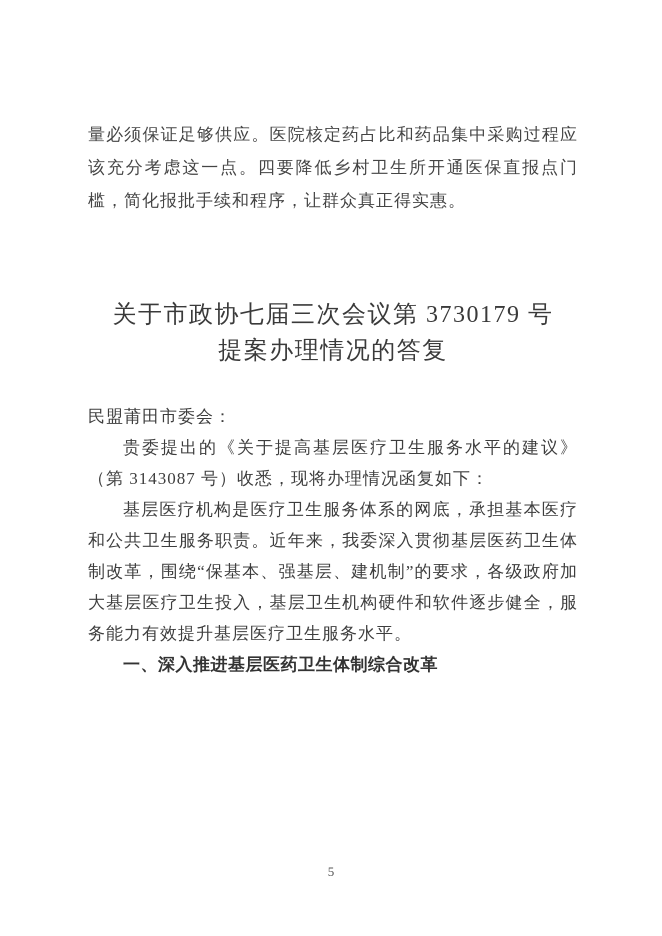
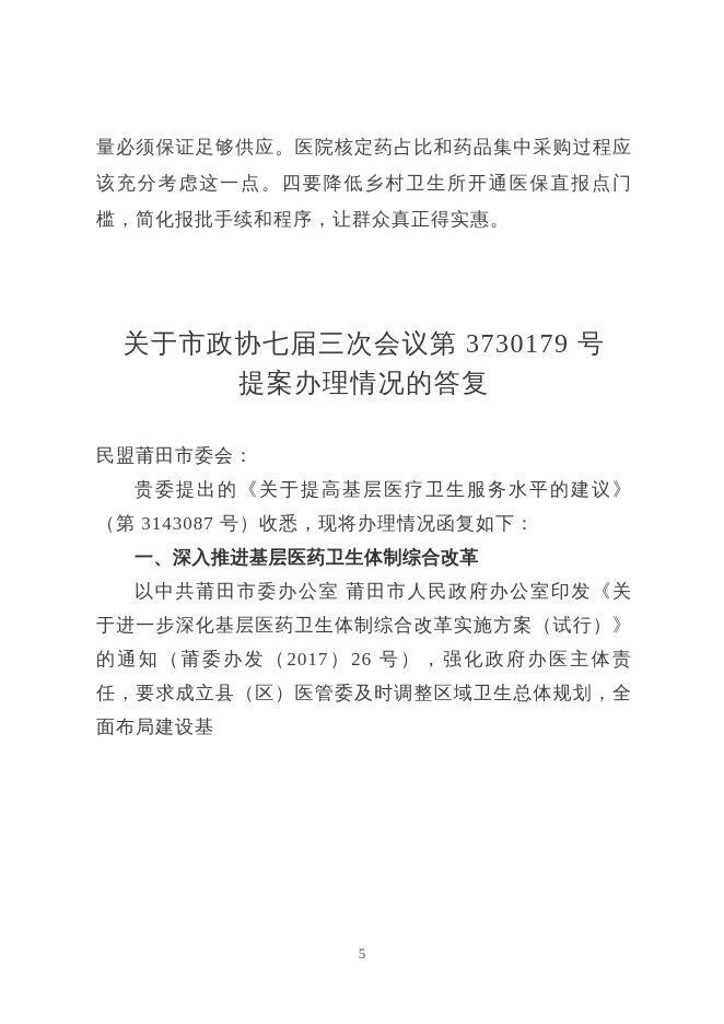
  量必须保证足够供应。医院核定药占比和药品集中采购过程应该充分考虑这一点。四要降低乡村卫生所开通医保直报点门槛，简化报批手续和程序，让群众真正得实惠。
  关于市政协七届三次会议第 3730179 号
  提案办理情况的答复
  民盟莆田市委会：
  贵委提出的《关于提高基层医疗卫生服务水平的建议》（第 3143087 号）收悉，现将办理情况函复如下：
- 基层医疗机构是医疗卫生服务体系的网底，承担基本医疗和公共卫生服务职责。近年来，我委深入贯彻基层医药卫生体制改革，围绕“保基本、强基层、建机制”的要求，各级政府加大基层医疗卫生投入，基层卫生机构硬件和软件逐步健全，服务能力有效提升基层医疗卫生服务水平。
  一、深入推进基层医药卫生体制综合改革
+ 以中共莆田市委办公室 莆田市人民政府办公室印发《关于进一步深化基层医药卫生体制综合改革实施方案（试行）》的通知（莆委办发（2017）26 号），强化政府办医主体责任，要求成立县（区）医管委及时调整区域卫生总体规划，全面布局建设基
  5
